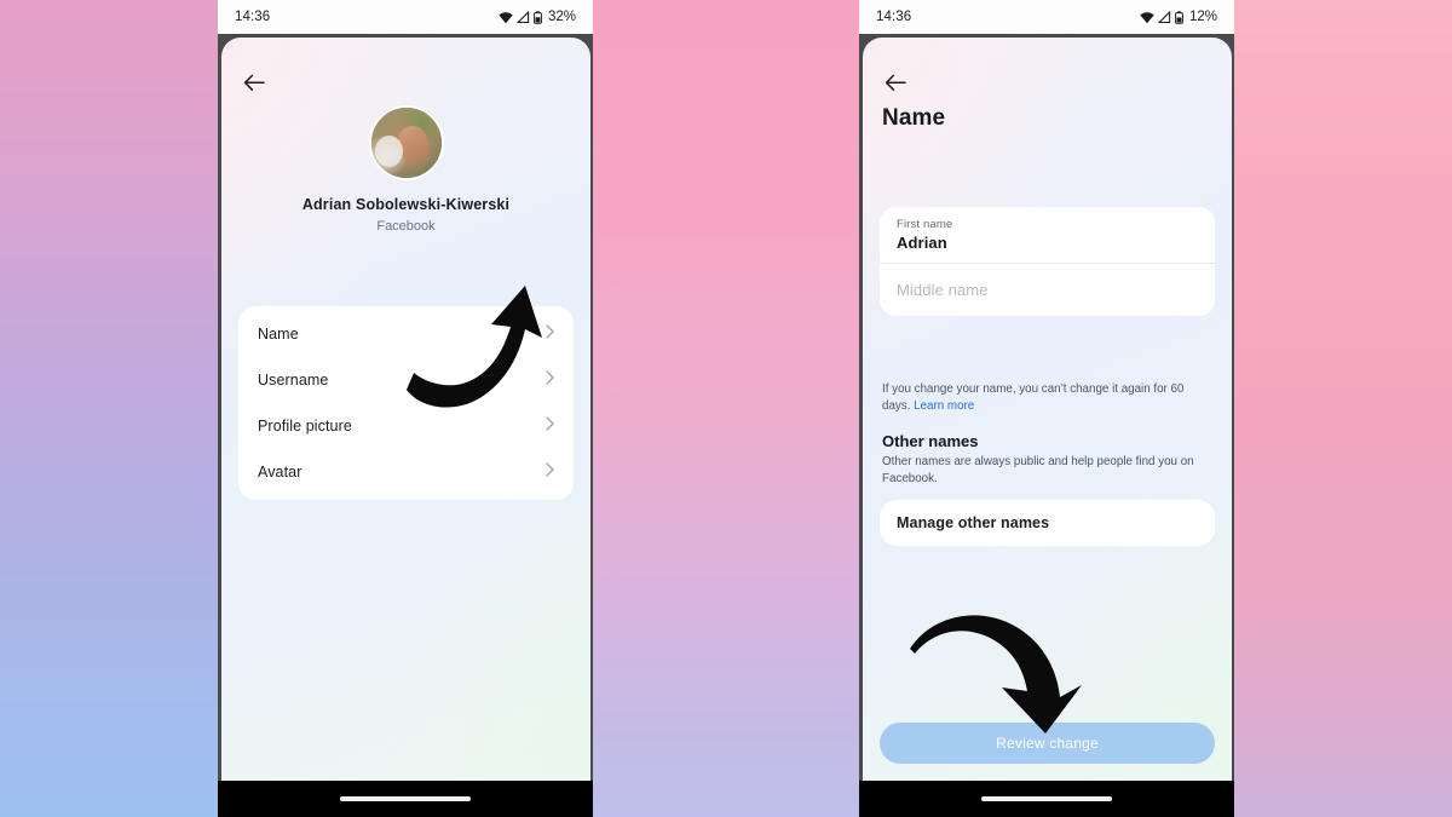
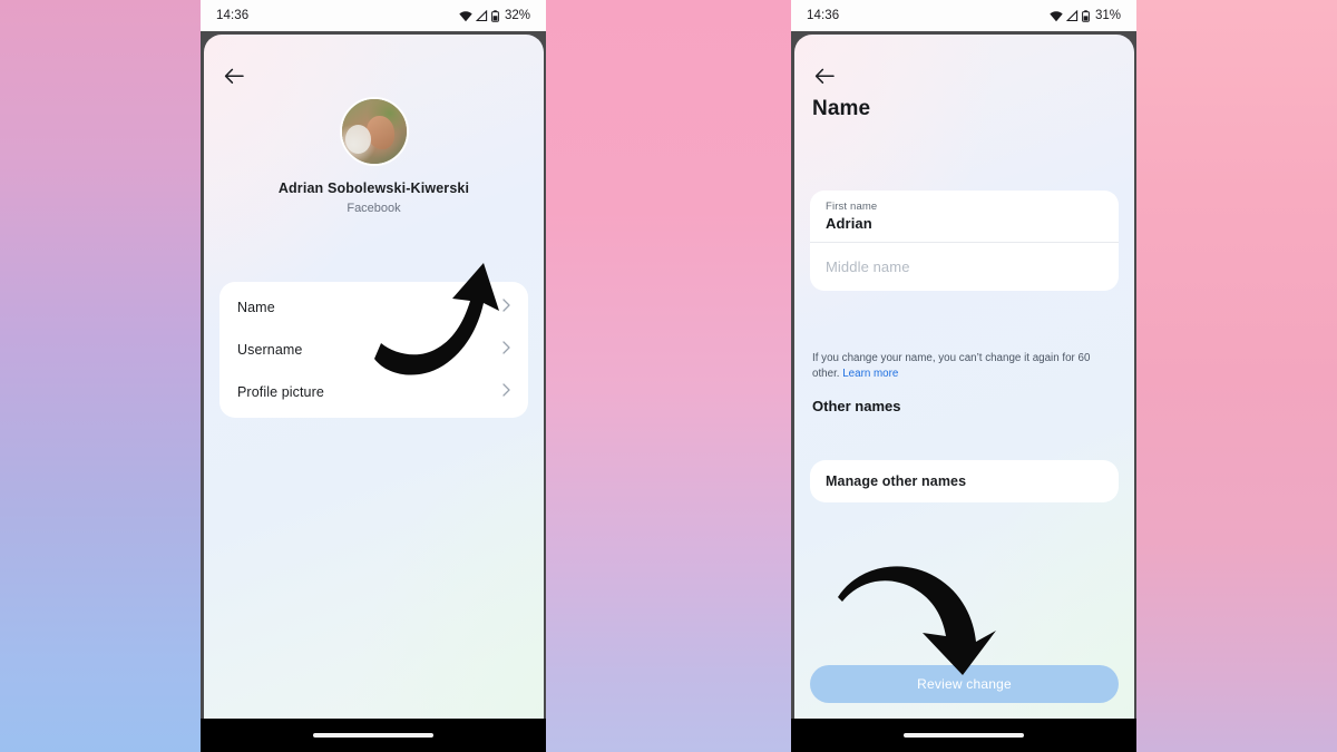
  14:36
  32%
  Adrian Sobolewski-Kiwerski
  Facebook
  Name
  Username
  Profile picture
- Avatar
  14:36
- 12%
+ 31%
  Name
  First name
  Adrian
  Middle name
- If you change your name, you can’t change it again for 60 days. Learn more
+ If you change your name, you can’t change it again for 60 other. Learn more
  Other names
- Other names are always public and help people find you on Facebook.
  Manage other names
  Review change
